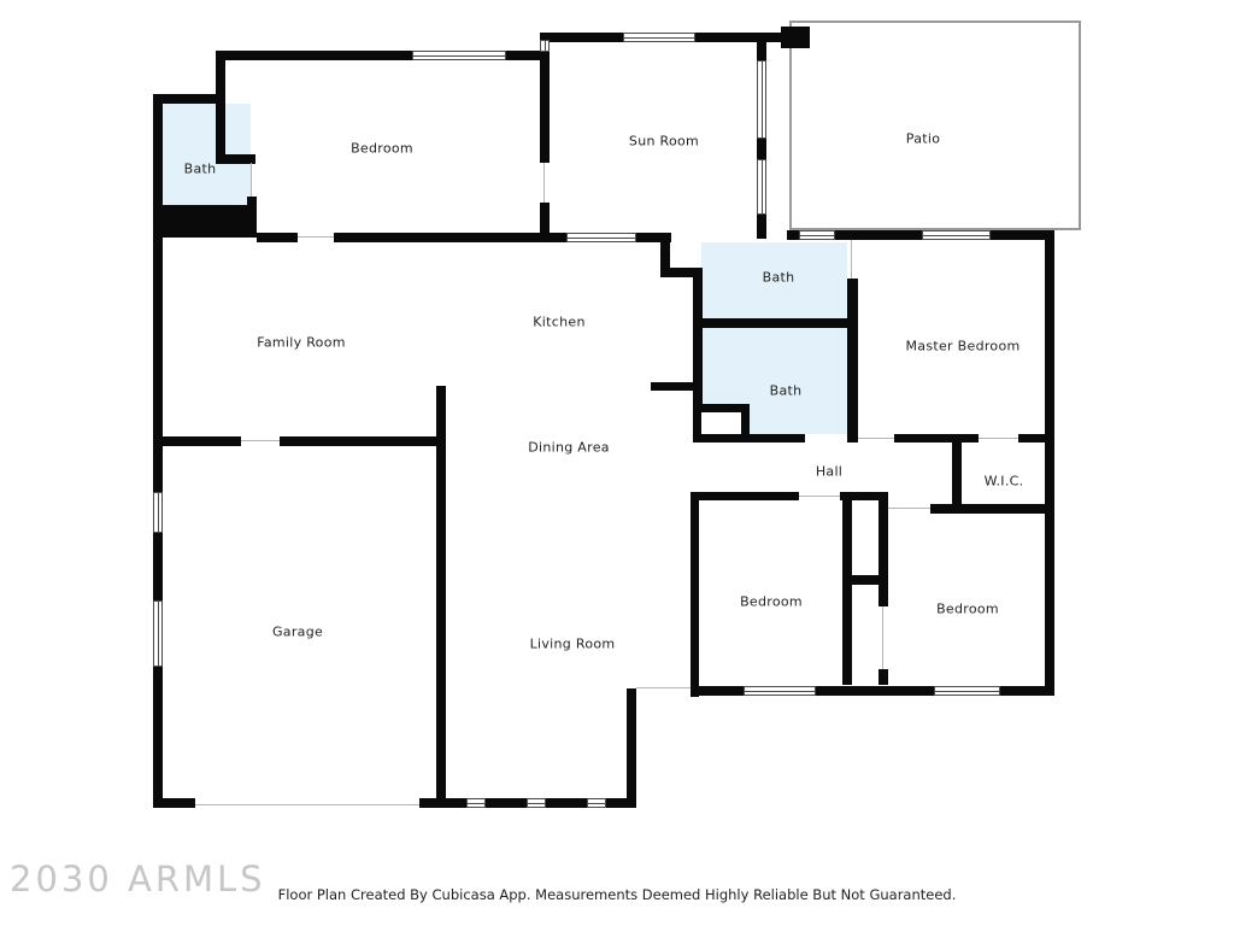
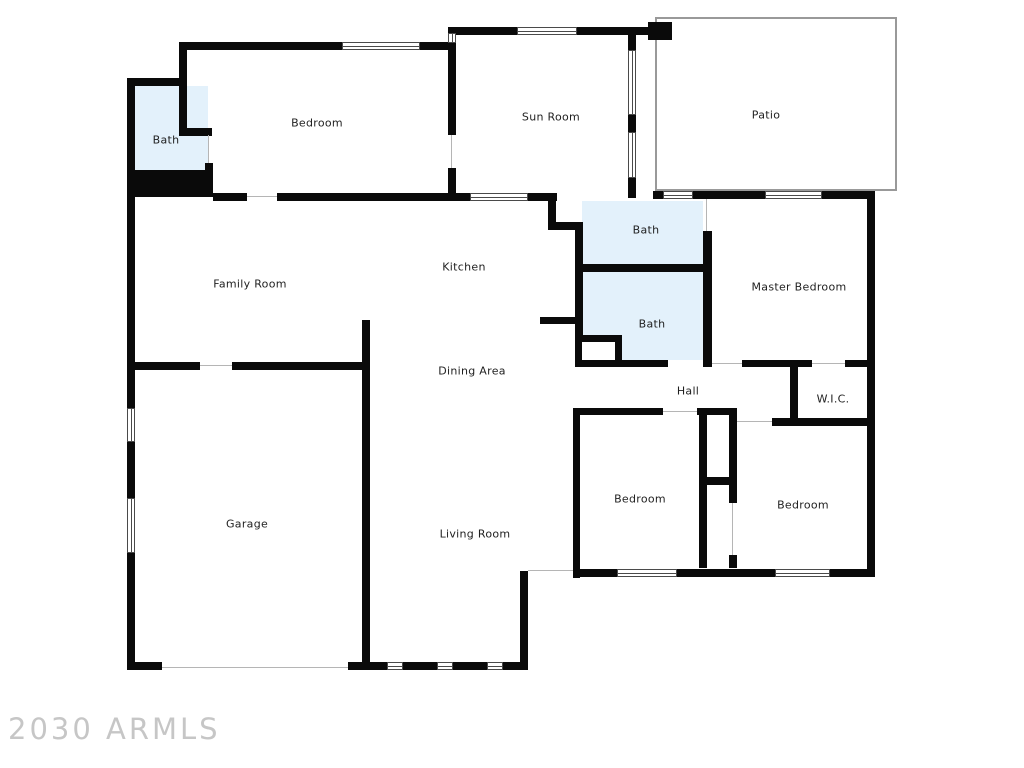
  Bath
  Bedroom
  Sun Room
  Patio
  Bath
  Bath
  Master Bedroom
  Family Room
  Kitchen
  Dining Area
  Hall
  W.I.C.
  Garage
  Living Room
  Bedroom
  Bedroom
  2030 ARMLS
- Floor Plan Created By Cubicasa App. Measurements Deemed Highly Reliable But Not Guaranteed.
